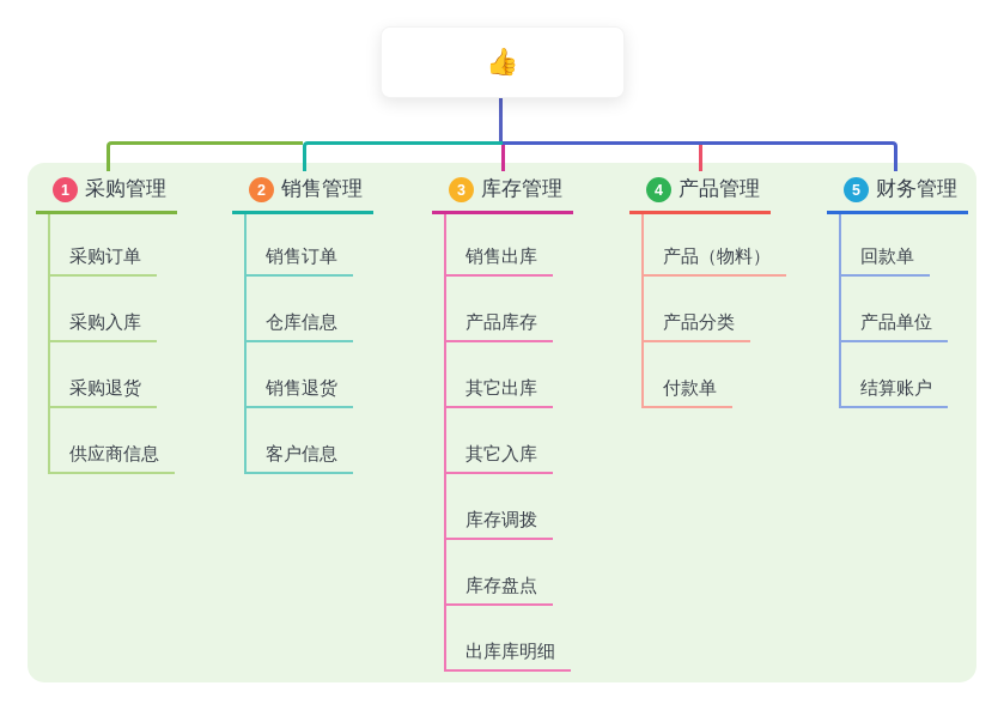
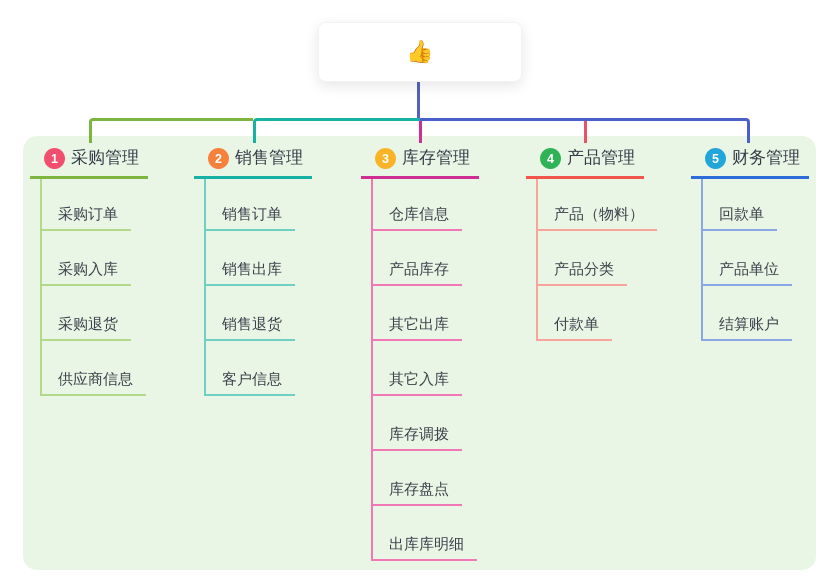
  👍
  1
  采购管理
  采购订单
  采购入库
  采购退货
  供应商信息
  2
  销售管理
  销售订单
- 仓库信息
+ 销售出库
  销售退货
  客户信息
  3
  库存管理
- 销售出库
+ 仓库信息
  产品库存
  其它出库
  其它入库
  库存调拨
  库存盘点
  出库库明细
  4
  产品管理
  产品（物料）
  产品分类
  付款单
  5
  财务管理
  回款单
  产品单位
  结算账户
